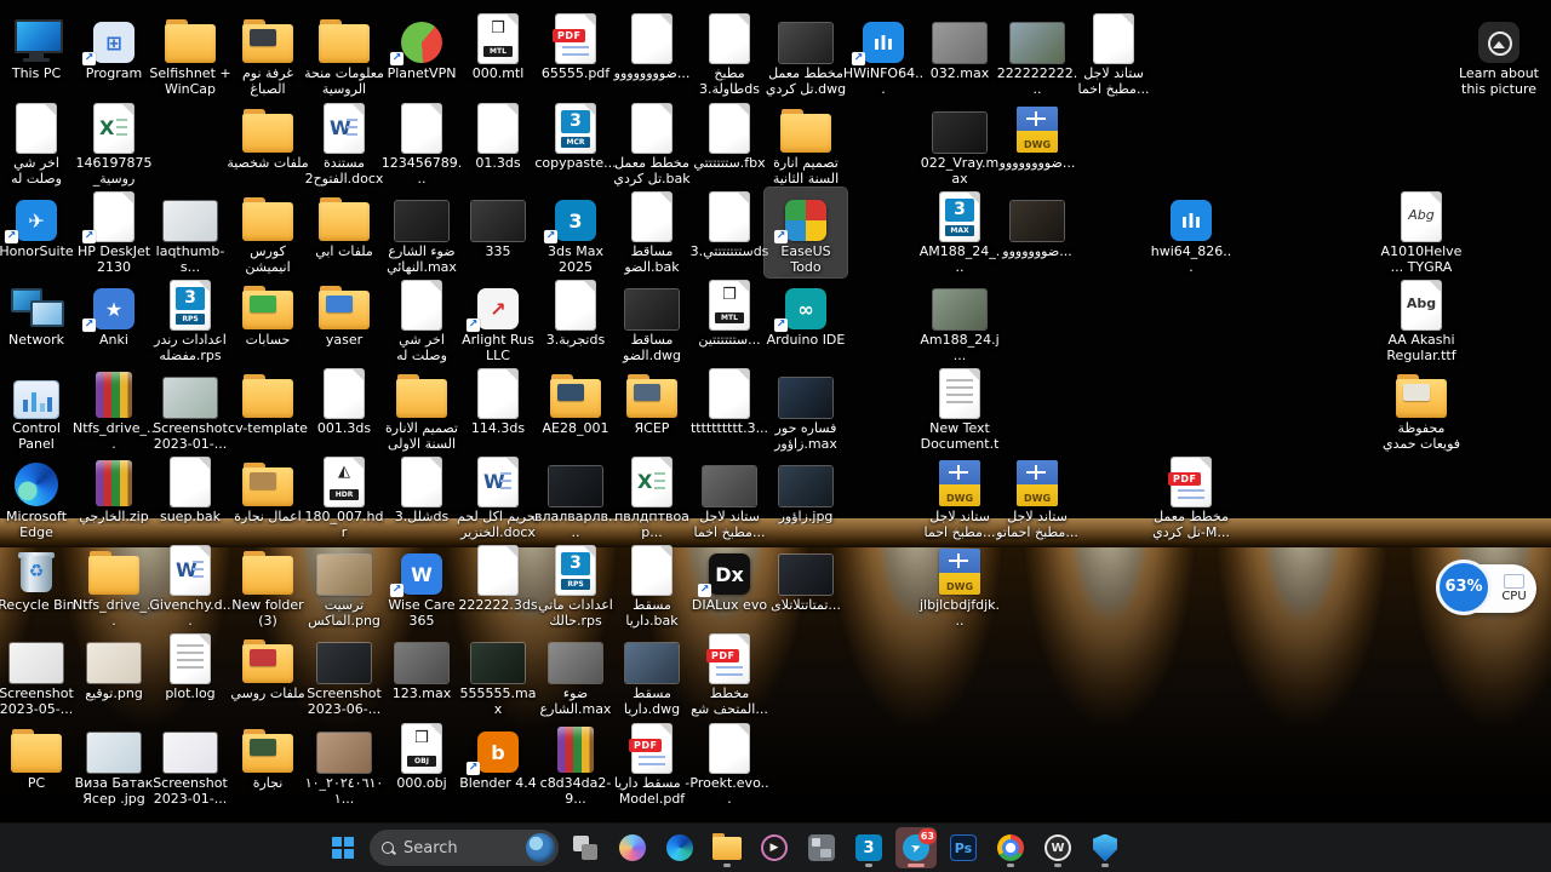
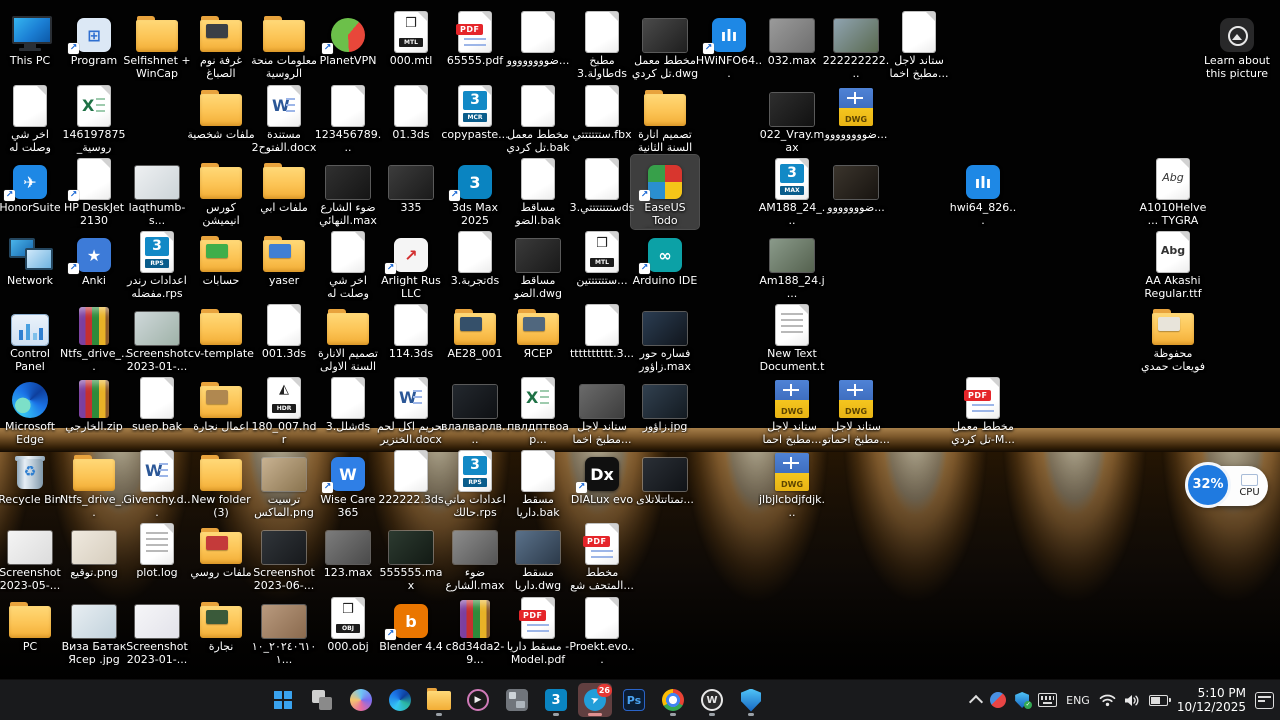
  This PC
  ⊞
  ↗
  Program
  Selfishnet + WinCap
  غرفة نوم الصباغ
  معلومات منحة الروسية
  ↗
  PlanetVPN
  ❒
  000.mtl
  PDF
  65555.pdf
  ضوووووووو...
  مطبخ طاولة.3ds
  مخطط معمل تل كردي.dwg
  ılı
  ↗
  HWiNFO64...
  032.max
  222222222...
  ستاند لاجل مطبخ اخما...
  Learn about this picture
  X
  ملفات شخصية
  W
  مستندة الفتوح2.docx
  123456789...
  01.3ds
  3
  copypaste...
  مخطط معمل تل كردي.bak
  ستتتتتتي.fbx
  تصميم انارة السنة الثانية
  022_Vray.max
  DWG
  ضوووووووو...
  ✈
  ↗
  HonorSuite
  ↗
  laqthumb-s...
  كورس انيميشن
  ملفات ابي
  ضوء الشارع النهائي.max
  335
  3
  ↗
  3ds Max 2025
  مساقط الضو.bak
  ستتتتتتتي.3ds
  ↗
  3
  AM188_24_...
  ضووووووو...
  ılı
  hwi64_826...
  Abg
  Network
  ★
  ↗
  Anki
  3
  اعدادات رندر مفضله.rps
  حسابات
  yaser
  ↗
  ↗
  Arlight Rus LLC
  تجربة.3ds
  مساقط الضو.dwg
  ❒
  ستتتتتتين...
  ∞
  ↗
  Arduino IDE
  Am188_24.j...
  Abg
  AA Akashi Regular.ttf
  Control Panel
  Ntfs_drive_...
  Screenshot 2023-01-...
  cv-template
  001.3ds
  تصميم الانارة السنة الاولى
  114.3ds
  AE28_001
  ЯСЕР
  tttttttttt.3...
  فساره حور زاؤور.max
  New Text Document.t
  محفوظة فويعات حمدي
  Microsoft Edge
  الخارجي.zip
  suep.bak
  اعمال نجارة
  ◭
  180_007.hdr
  شلل.3ds
  W
  تحريم اكل لحم الخنزير.docx
  влалварлв....
  X
  пвлдптвоар...
  ستاند لاجل مطبخ اخما...
  زاؤور.jpg
  DWG
  ستاند لاجل مطبخ احما...
  DWG
  ستاند لاجل مطبخ احماتو...
  PDF
  مخطط معمل تل كردي-M...
  ♻
  Recycle Bin
  Ntfs_drive_...
  W
  Givenchy.d...
  New folder (3)
  ترسيت الماكس.png
  W
  ↗
  Wise Care 365
  222222.3ds
  3
  اعدادات ماتي حالك.rps
  مسقط داريا.bak
  Dx
  ↗
  DIALux evo
  تمتاتتلاتلاى...
  DWG
  jlbjlcbdjfdjk...
  Screenshot 2023-05-...
  توقيع.png
  plot.log
  ملفات روسي
  Screenshot 2023-06-...
  123.max
  555555.max
  ضوء الشارع.max
  مسقط داريا.dwg
  PDF
  مخطط المتحف شع...
  PC
  Виза Батак Ясер .jpg
  Screenshot 2023-01-...
  نجارة
  ٢٠٢٤٠٦١٠_١٠١...
  ❒
  000.obj
  b
  ↗
  Blender 4.4
  c8d34da2-9...
  PDF
  مسقط داريا - Model.pdf
  Proekt.evo...
- 63%
+ 32%
  CPU
- Search
  ▶
  3
- 63
+ 26
  Ps
  W
+ ENG
+ 5:10 PM
+ 10/12/2025
